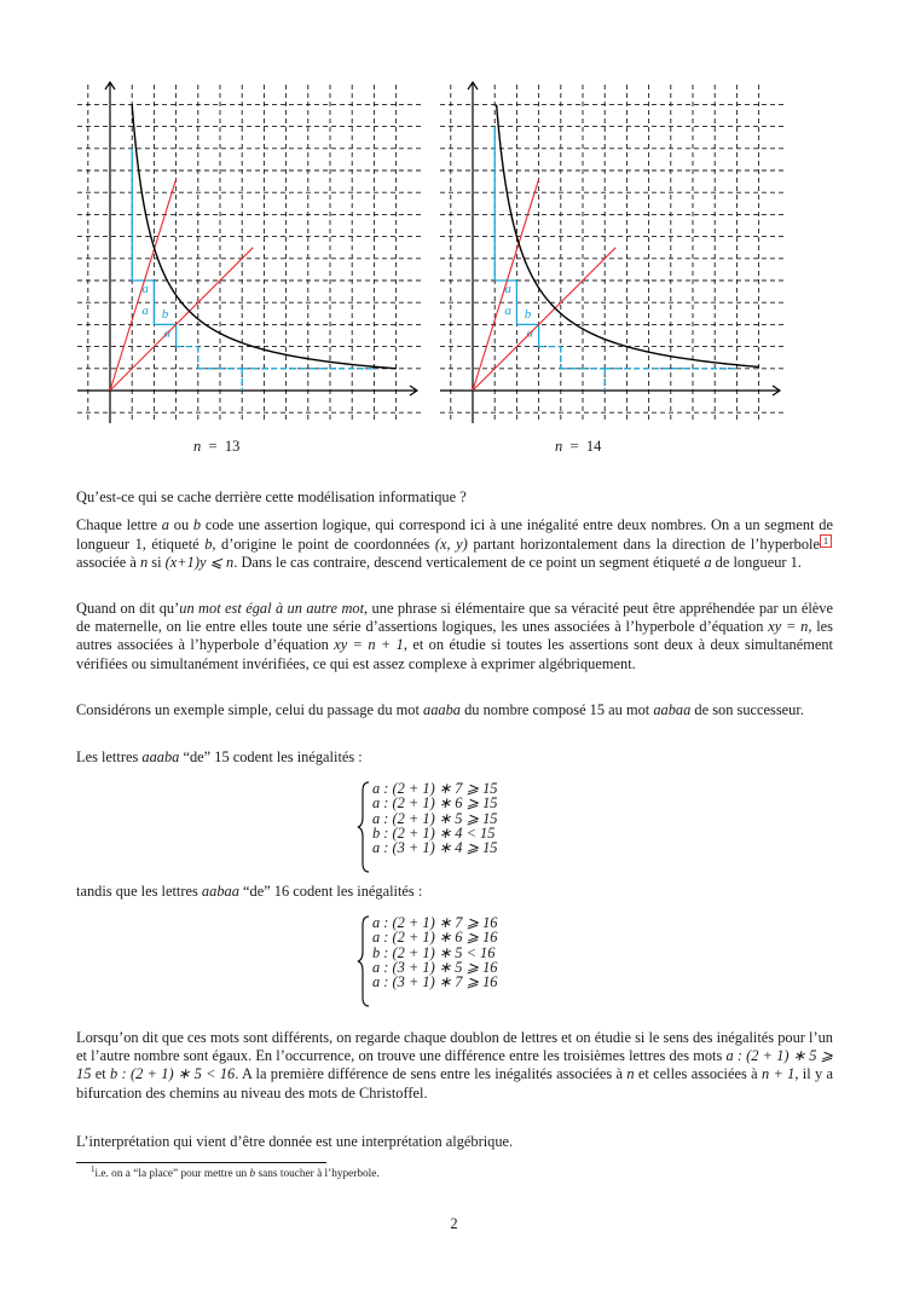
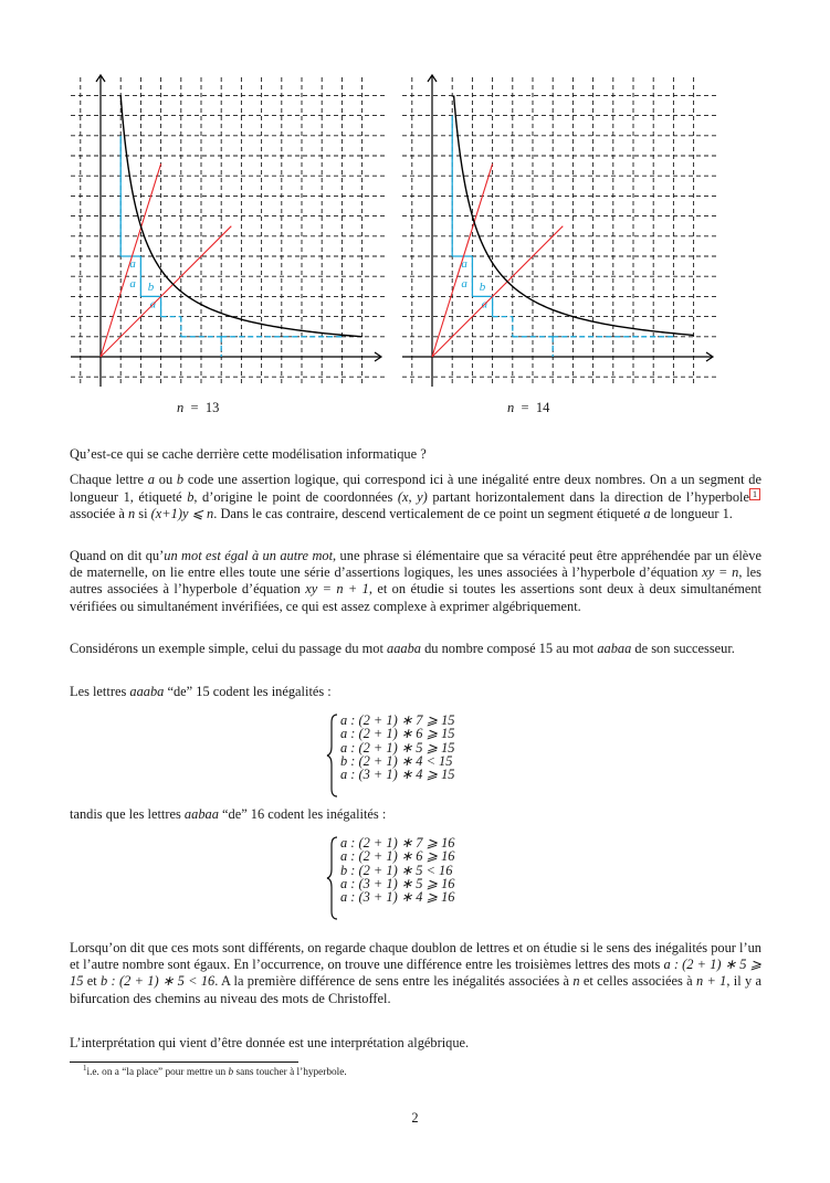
  a
  a
  b
  n = 13
  a
  a
  b
  n = 14
  Qu’est-ce qui se cache derrière cette modélisation informatique ?
  Chaque lettre a ou b code une assertion logique, qui correspond ici à une inégalité entre deux nombres. On a un segment de longueur 1, étiqueté b, d’origine le point de coordonnées (x, y) partant horizontalement dans la direction de l’hyperbole 1 associée à n si (x+1)y ⩽ n. Dans le cas contraire, descend verticalement de ce point un segment étiqueté a de longueur 1.
  Quand on dit qu’un mot est égal à un autre mot, une phrase si élémentaire que sa véracité peut être appréhendée par un élève de maternelle, on lie entre elles toute une série d’assertions logiques, les unes associées à l’hyperbole d’équation xy = n, les autres associées à l’hyperbole d’équation xy = n + 1, et on étudie si toutes les assertions sont deux à deux simultanément vérifiées ou simultanément invérifiées, ce qui est assez complexe à exprimer algébriquement.
  Considérons un exemple simple, celui du passage du mot aaaba du nombre composé 15 au mot aabaa de son successeur.
  Les lettres aaaba “de” 15 codent les inégalités :
  a : (2 + 1) ∗ 7 ⩾ 15
  a : (2 + 1) ∗ 6 ⩾ 15
  a : (2 + 1) ∗ 5 ⩾ 15
  b : (2 + 1) ∗ 4 < 15
  a : (3 + 1) ∗ 4 ⩾ 15
  tandis que les lettres aabaa “de” 16 codent les inégalités :
  a : (2 + 1) ∗ 7 ⩾ 16
  a : (2 + 1) ∗ 6 ⩾ 16
  b : (2 + 1) ∗ 5 < 16
  a : (3 + 1) ∗ 5 ⩾ 16
- a : (3 + 1) ∗ 7 ⩾ 16
+ a : (3 + 1) ∗ 4 ⩾ 16
  Lorsqu’on dit que ces mots sont différents, on regarde chaque doublon de lettres et on étudie si le sens des inégalités pour l’un et l’autre nombre sont égaux. En l’occurrence, on trouve une différence entre les troisièmes lettres des mots a : (2 + 1) ∗ 5 ⩾ 15 et b : (2 + 1) ∗ 5 < 16. A la première différence de sens entre les inégalités associées à n et celles associées à n + 1, il y a bifurcation des chemins au niveau des mots de Christoffel.
  L’interprétation qui vient d’être donnée est une interprétation algébrique.
  1i.e. on a “la place” pour mettre un b sans toucher à l’hyperbole.
  2
